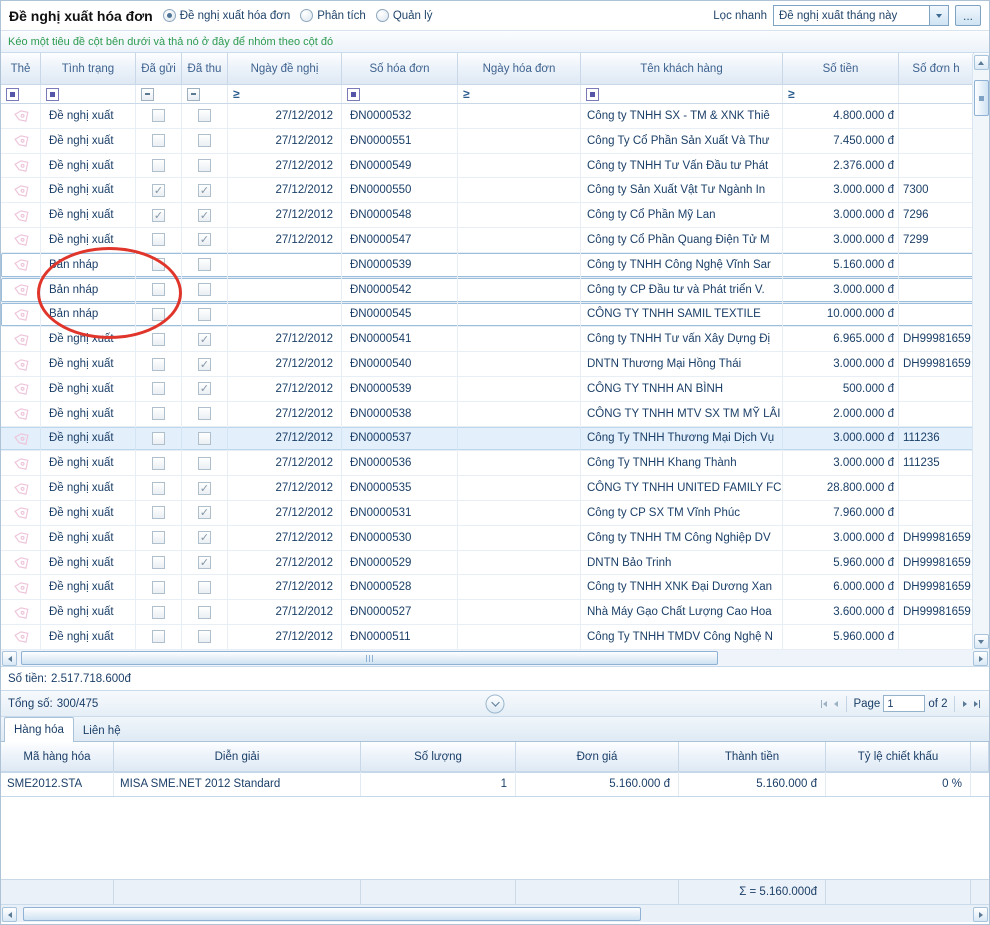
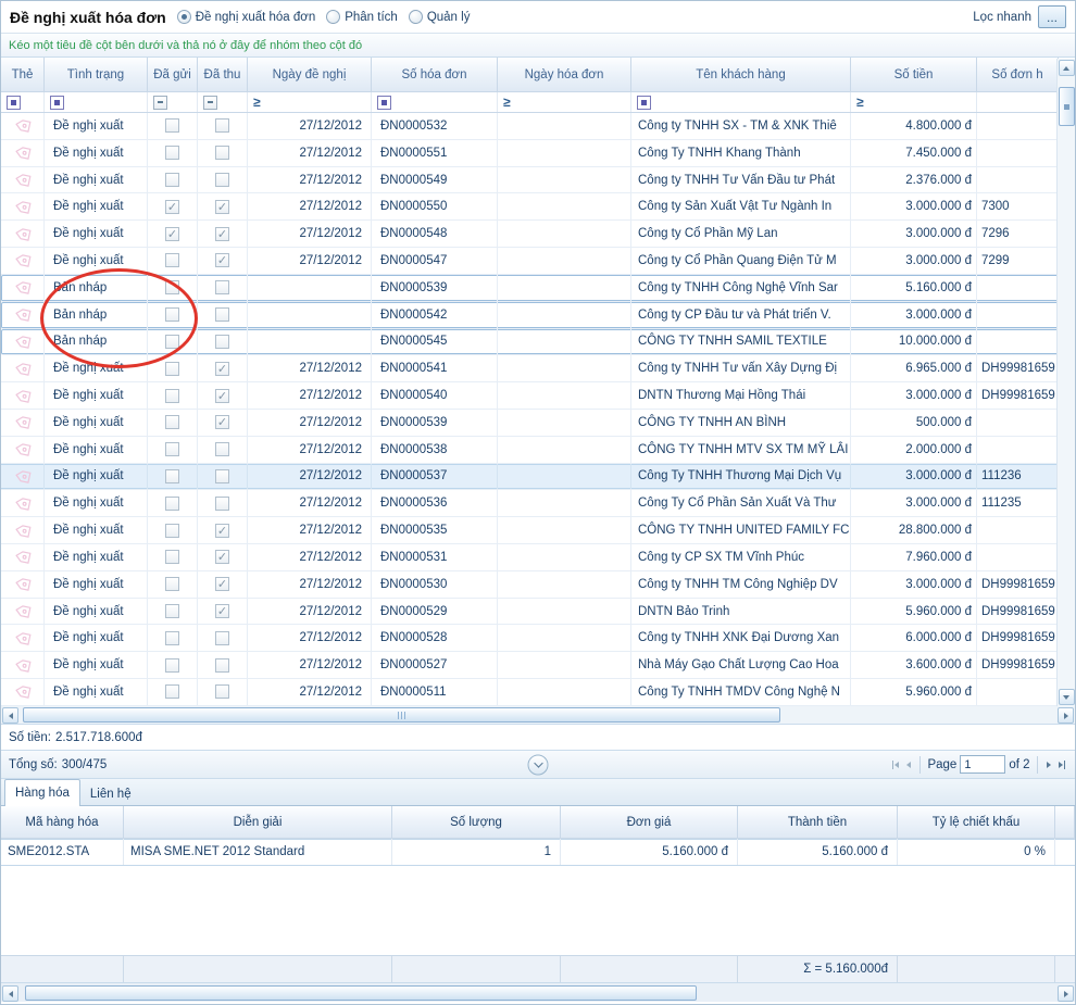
  Đề nghị xuất hóa đơn
  Đề nghị xuất hóa đơn
  Phân tích
  Quản lý
  Lọc nhanh
- Đề nghị xuất tháng này
  ...
  Kéo một tiêu đề cột bên dưới và thả nó ở đây để nhóm theo cột đó
  Thẻ
  Tình trạng
  Đã gửi
  Đã thu
  Ngày đề nghị
  Số hóa đơn
  Ngày hóa đơn
  Tên khách hàng
  Số tiền
  Số đơn h
  ≥
  ≥
  ≥
  Đề nghị xuất
  27/12/2012
  ĐN0000532
  Công ty TNHH SX - TM & XNK Thiê
  4.800.000 đ
  Đề nghị xuất
  27/12/2012
  ĐN0000551
- Công Ty Cổ Phần Sản Xuất Và Thư
+ Công Ty TNHH Khang Thành
  7.450.000 đ
  Đề nghị xuất
  27/12/2012
  ĐN0000549
  Công ty TNHH Tư Vấn Đầu tư Phát
  2.376.000 đ
  Đề nghị xuất
  27/12/2012
  ĐN0000550
  Công ty Sản Xuất Vật Tư Ngành In
  3.000.000 đ
  7300
  Đề nghị xuất
  27/12/2012
  ĐN0000548
  Công ty Cổ Phần Mỹ Lan
  3.000.000 đ
  7296
  Đề nghị xuất
  27/12/2012
  ĐN0000547
  Công ty Cổ Phần Quang Điện Tử M
  3.000.000 đ
  7299
  Bản nháp
  ĐN0000539
  Công ty TNHH Công Nghệ Vĩnh Sar
  5.160.000 đ
  Bản nháp
  ĐN0000542
  Công ty CP Đầu tư và Phát triển V.
  3.000.000 đ
  Bản nháp
  ĐN0000545
  CÔNG TY TNHH SAMIL TEXTILE
  10.000.000 đ
  Đề nghị xuất
  27/12/2012
  ĐN0000541
  Công ty TNHH Tư vấn Xây Dựng Đị
  6.965.000 đ
  DH99981659
  Đề nghị xuất
  27/12/2012
  ĐN0000540
  DNTN Thương Mại Hồng Thái
  3.000.000 đ
  DH99981659
  Đề nghị xuất
  27/12/2012
  ĐN0000539
  CÔNG TY TNHH AN BÌNH
  500.000 đ
  Đề nghị xuất
  27/12/2012
  ĐN0000538
  CÔNG TY TNHH MTV SX TM MỸ LÂI
  2.000.000 đ
  Đề nghị xuất
  27/12/2012
  ĐN0000537
  Công Ty TNHH Thương Mại Dịch Vụ
  3.000.000 đ
  111236
  Đề nghị xuất
  27/12/2012
  ĐN0000536
- Công Ty TNHH Khang Thành
+ Công Ty Cổ Phần Sản Xuất Và Thư
  3.000.000 đ
  111235
  Đề nghị xuất
  27/12/2012
  ĐN0000535
  CÔNG TY TNHH UNITED FAMILY FC
  28.800.000 đ
  Đề nghị xuất
  27/12/2012
  ĐN0000531
  Công ty CP SX TM Vĩnh Phúc
  7.960.000 đ
  Đề nghị xuất
  27/12/2012
  ĐN0000530
  Công ty TNHH TM Công Nghiệp DV
  3.000.000 đ
  DH99981659
  Đề nghị xuất
  27/12/2012
  ĐN0000529
  DNTN Bảo Trinh
  5.960.000 đ
  DH99981659
  Đề nghị xuất
  27/12/2012
  ĐN0000528
  Công ty TNHH XNK Đại Dương Xan
  6.000.000 đ
  DH99981659
  Đề nghị xuất
  27/12/2012
  ĐN0000527
  Nhà Máy Gạo Chất Lượng Cao Hoa
  3.600.000 đ
  DH99981659
  Đề nghị xuất
  27/12/2012
  ĐN0000511
  Công Ty TNHH TMDV Công Nghệ N
  5.960.000 đ
  Số tiền:
  2.517.718.600đ
  Tổng số:
  300/475
  Page
  1
  of 2
  Hàng hóa
  Liên hệ
  Mã hàng hóa
  Diễn giải
  Số lượng
  Đơn giá
  Thành tiền
  Tỷ lệ chiết khấu
  SME2012.STA
  MISA SME.NET 2012 Standard
  1
  5.160.000 đ
  5.160.000 đ
  0 %
  Σ = 5.160.000đ
